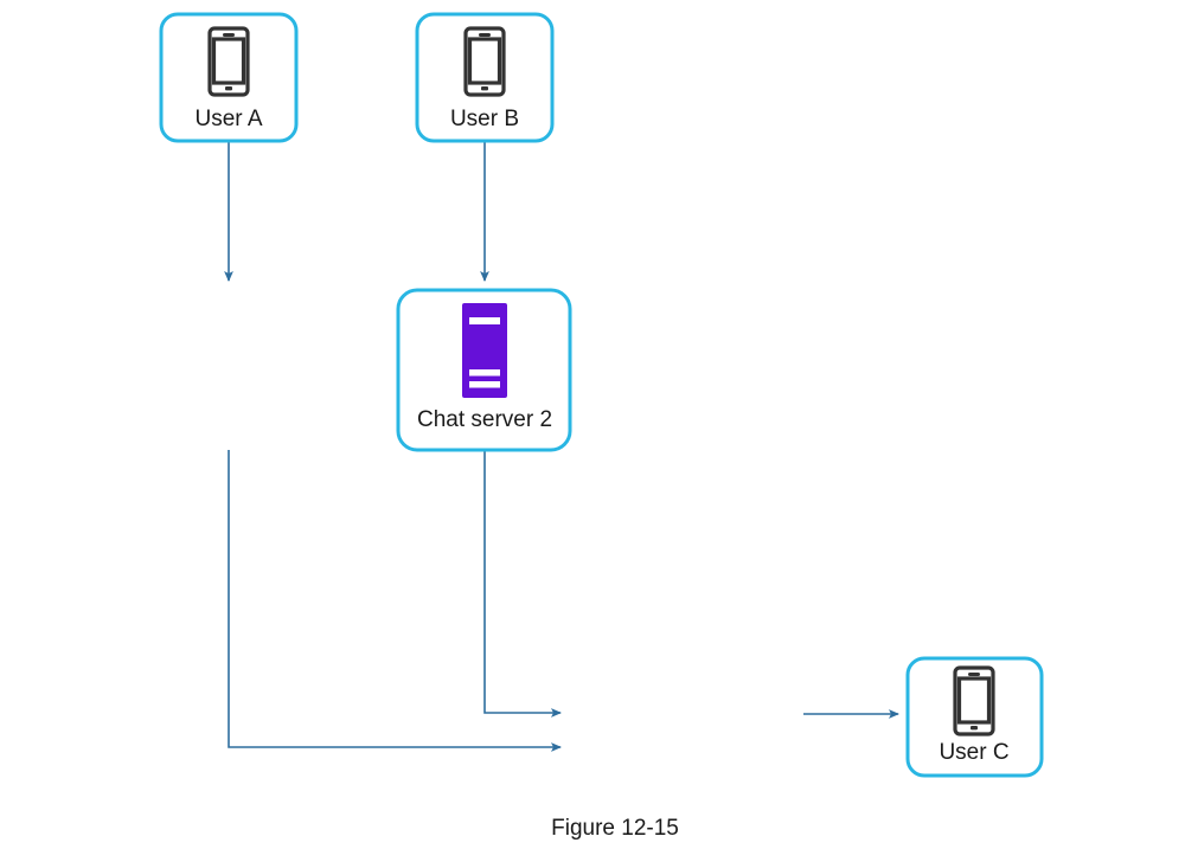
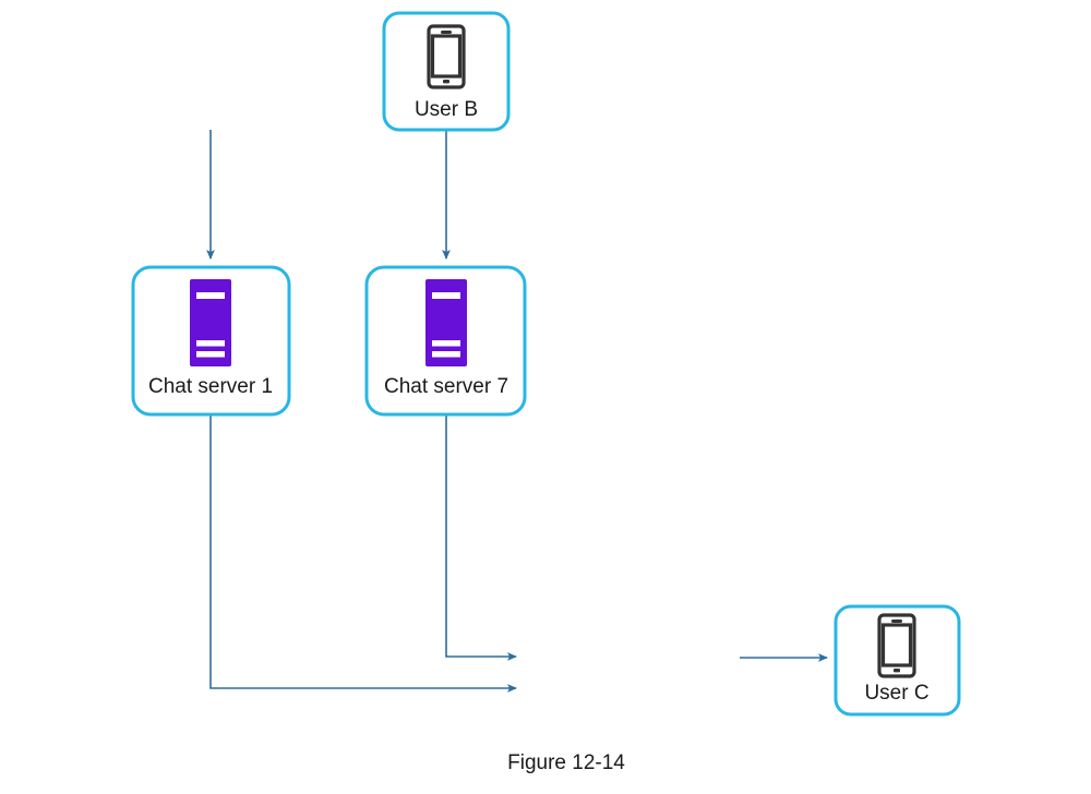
- User A
  User B
+ Chat server 1
- Chat server 2
+ Chat server 7
  User C
- Figure 12-15
+ Figure 12-14
